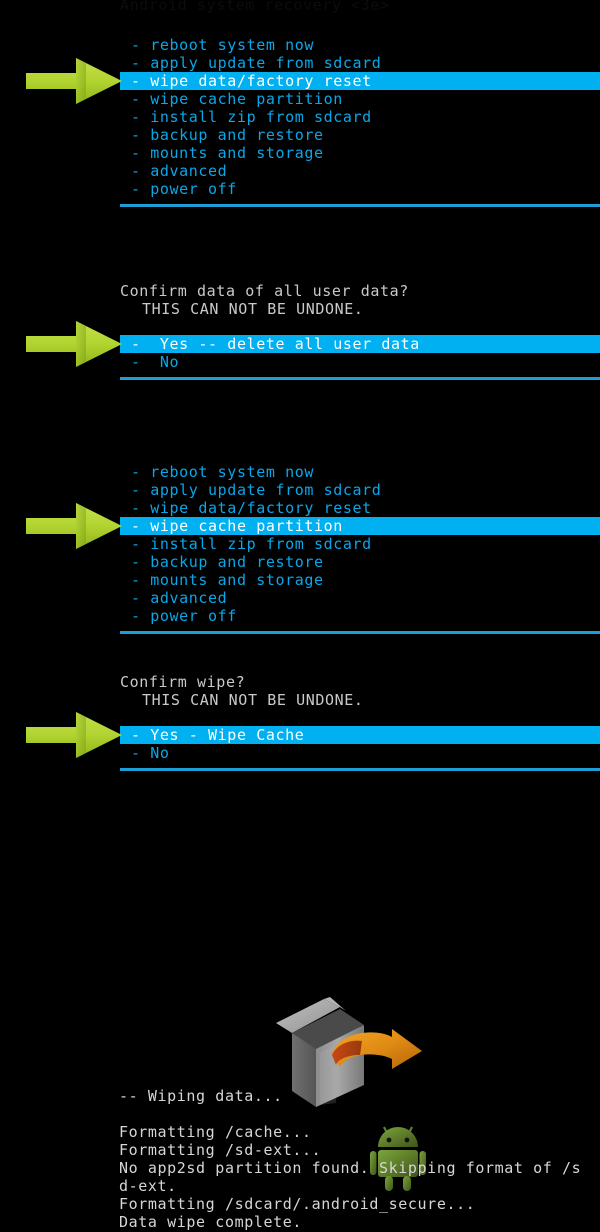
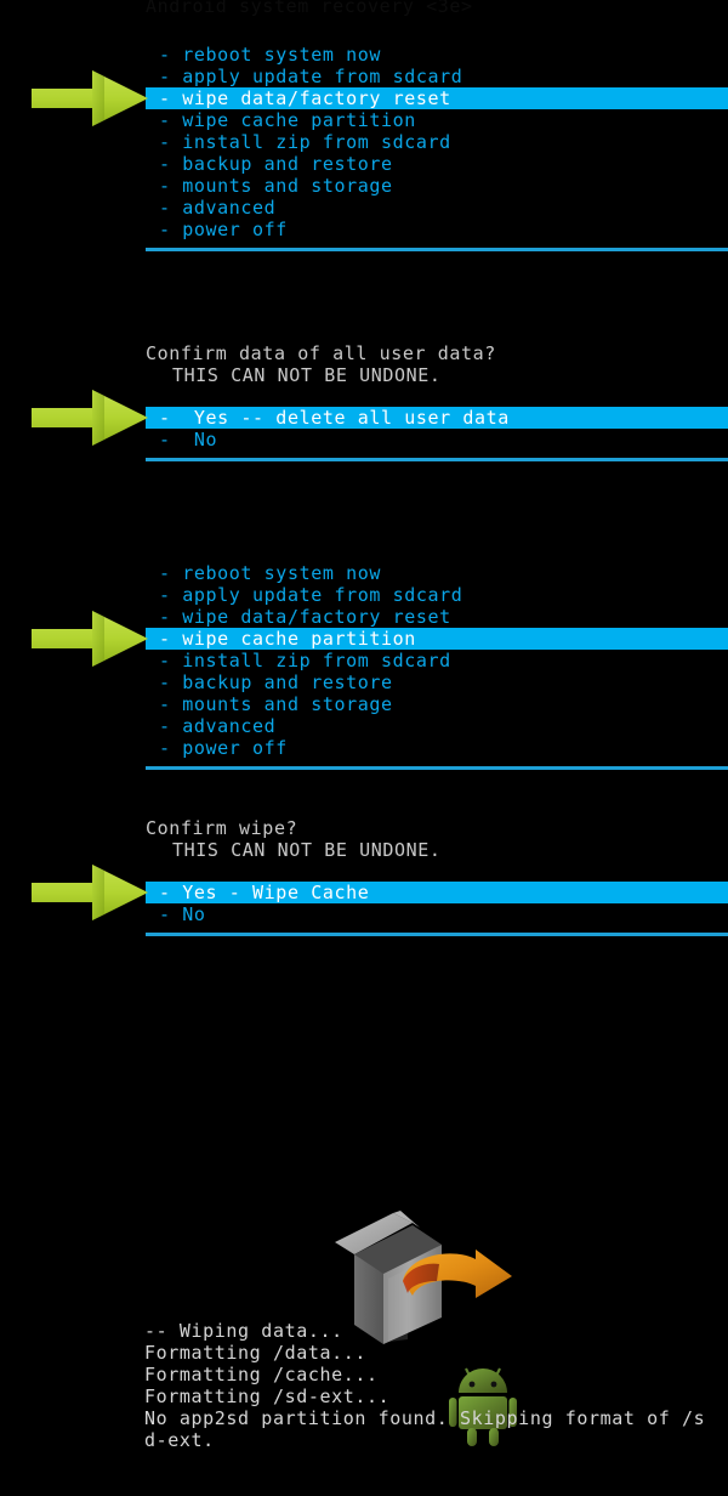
  - reboot system now
  - apply update from sdcard
  - wipe data/factory reset
  - wipe cache partition
  - install zip from sdcard
  - backup and restore
  - mounts and storage
  - advanced
  - power off
  Confirm data of all user data?
  THIS CAN NOT BE UNDONE.
  - Yes -- delete all user data
  - No
  - reboot system now
  - apply update from sdcard
  - wipe data/factory reset
  - wipe cache partition
  - install zip from sdcard
  - backup and restore
  - mounts and storage
  - advanced
  - power off
  Confirm wipe?
  THIS CAN NOT BE UNDONE.
  - Yes - Wipe Cache
  - No
  -- Wiping data...
+ Formatting /data...
  Formatting /cache...
  Formatting /sd-ext...
  No app2sd partition found. Skipping format of /s
  d-ext.
- Formatting /sdcard/.android_secure...
- Data wipe complete.
